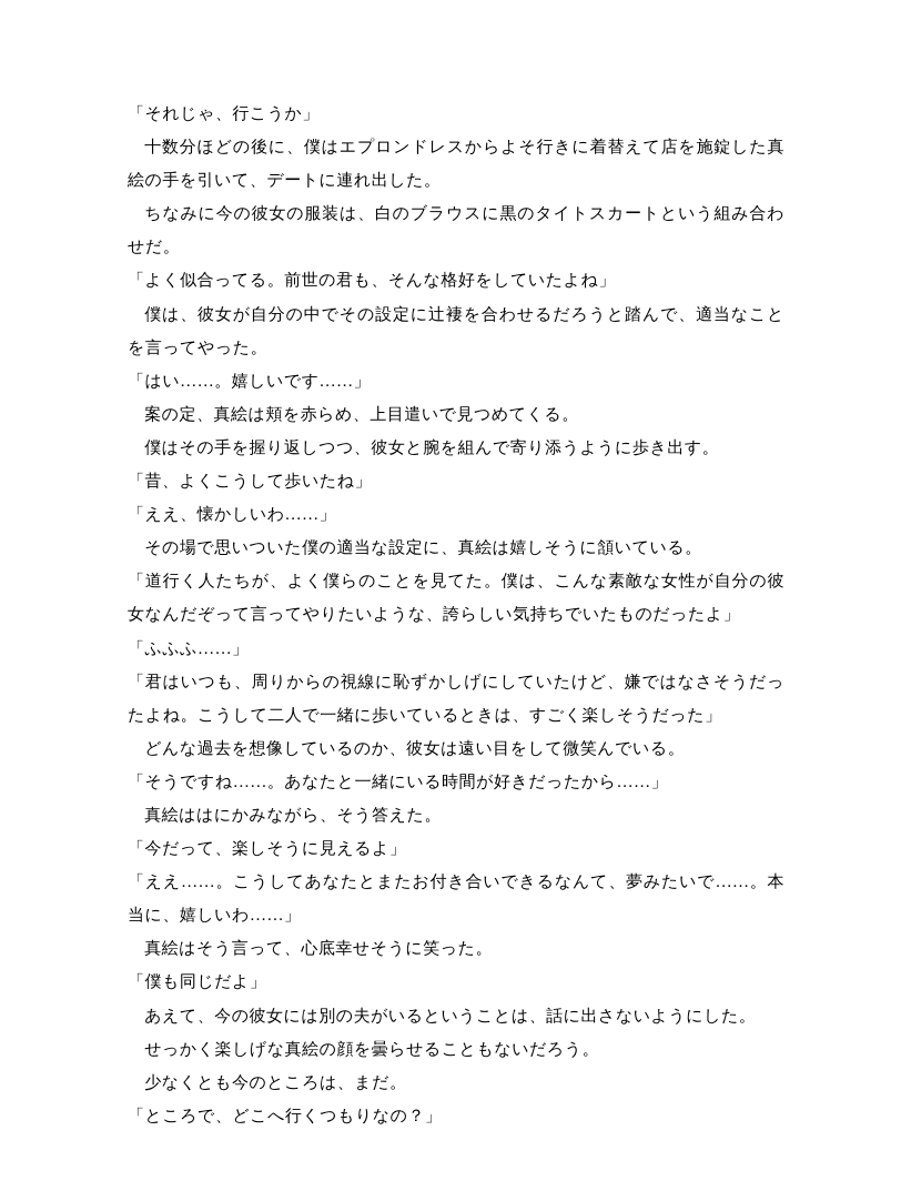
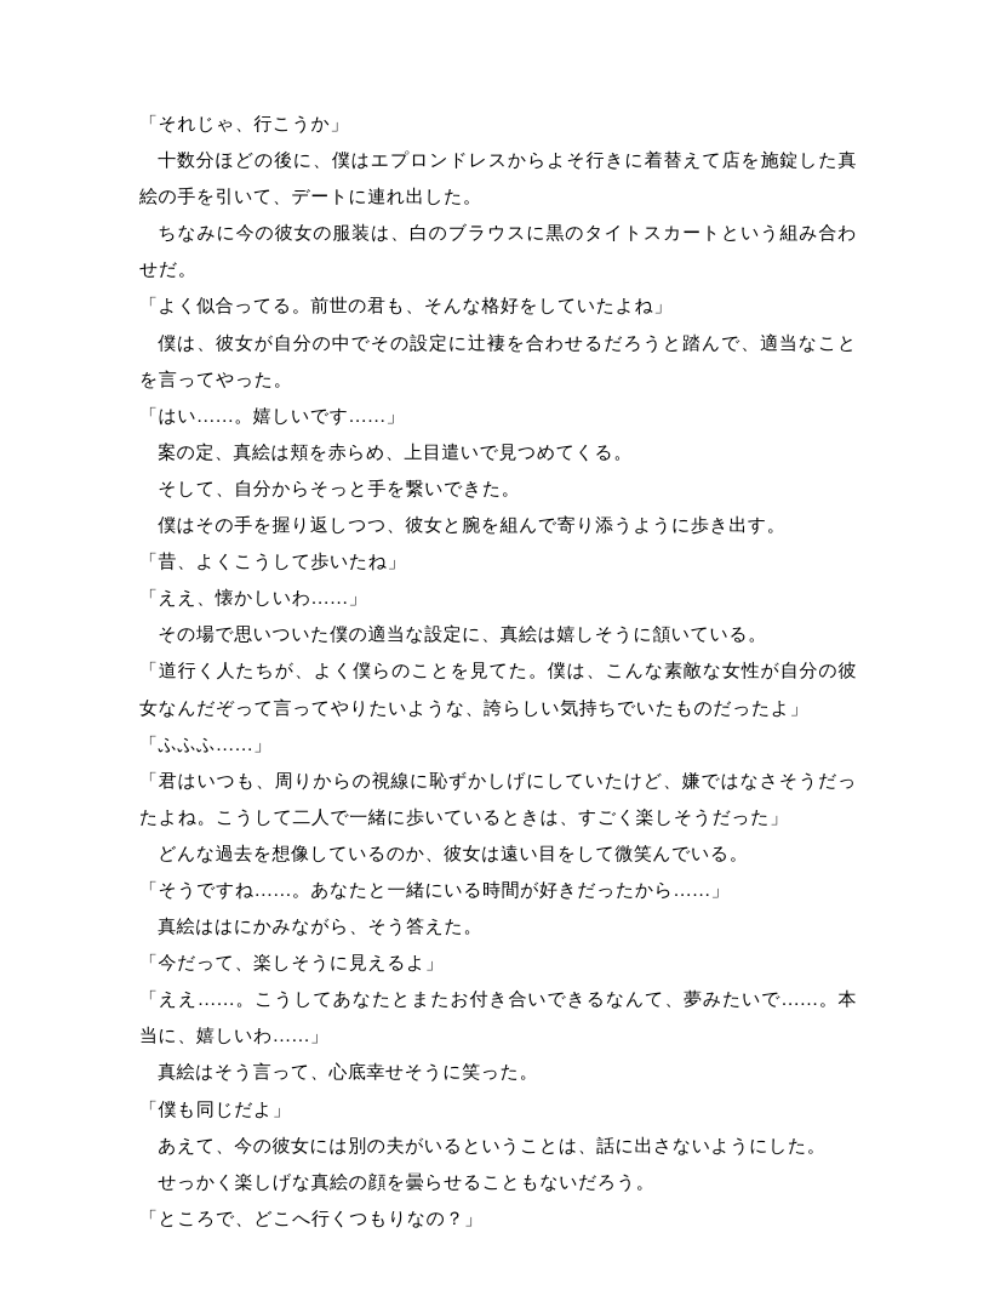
  「それじゃ、行こうか」
  十数分ほどの後に、僕はエプロンドレスからよそ行きに着替えて店を施錠した真絵の手を引いて、デートに連れ出した。
  ちなみに今の彼女の服装は、白のブラウスに黒のタイトスカートという組み合わせだ。
  「よく似合ってる。前世の君も、そんな格好をしていたよね」
  僕は、彼女が自分の中でその設定に辻褄を合わせるだろうと踏んで、適当なことを言ってやった。
  「はい……。嬉しいです……」
  案の定、真絵は頬を赤らめ、上目遣いで見つめてくる。
+ そして、自分からそっと手を繋いできた。
  僕はその手を握り返しつつ、彼女と腕を組んで寄り添うように歩き出す。
  「昔、よくこうして歩いたね」
  「ええ、懐かしいわ……」
  その場で思いついた僕の適当な設定に、真絵は嬉しそうに頷いている。
  「道行く人たちが、よく僕らのことを見てた。僕は、こんな素敵な女性が自分の彼女なんだぞって言ってやりたいような、誇らしい気持ちでいたものだったよ」
  「ふふふ……」
  「君はいつも、周りからの視線に恥ずかしげにしていたけど、嫌ではなさそうだったよね。こうして二人で一緒に歩いているときは、すごく楽しそうだった」
  どんな過去を想像しているのか、彼女は遠い目をして微笑んでいる。
  「そうですね……。あなたと一緒にいる時間が好きだったから……」
  真絵ははにかみながら、そう答えた。
  「今だって、楽しそうに見えるよ」
  「ええ……。こうしてあなたとまたお付き合いできるなんて、夢みたいで……。本当に、嬉しいわ……」
  真絵はそう言って、心底幸せそうに笑った。
  「僕も同じだよ」
  あえて、今の彼女には別の夫がいるということは、話に出さないようにした。
  せっかく楽しげな真絵の顔を曇らせることもないだろう。
- 少なくとも今のところは、まだ。
  「ところで、どこへ行くつもりなの？」
